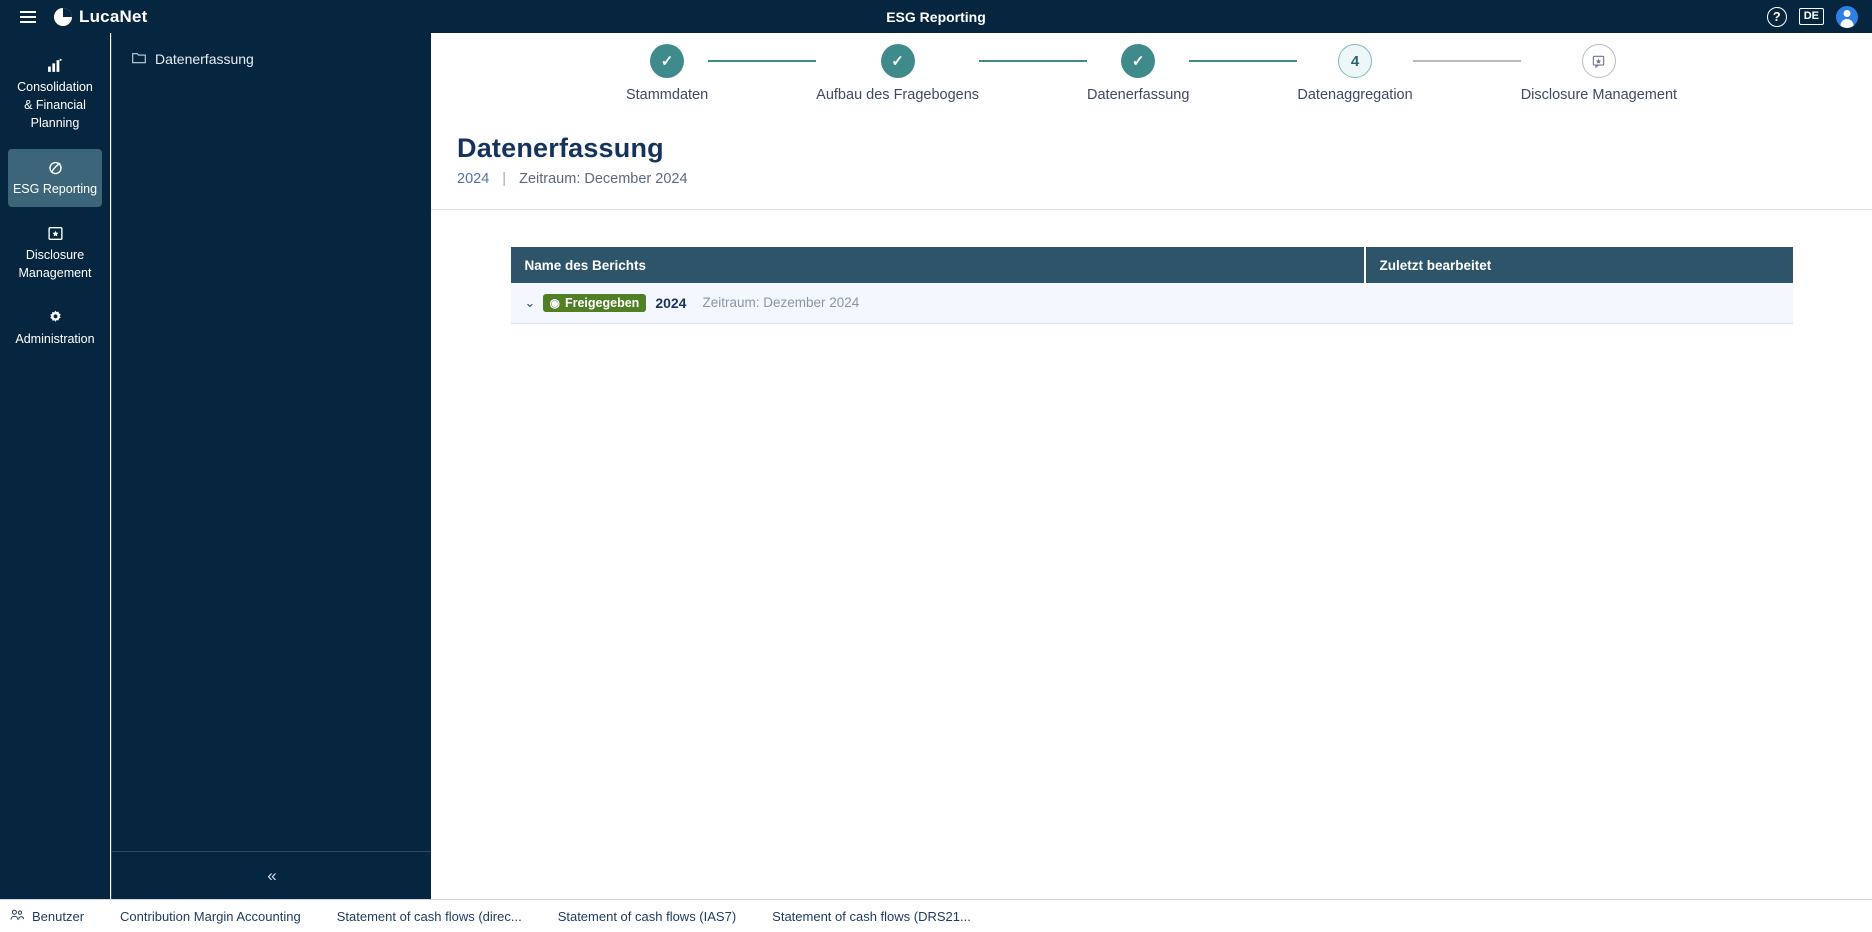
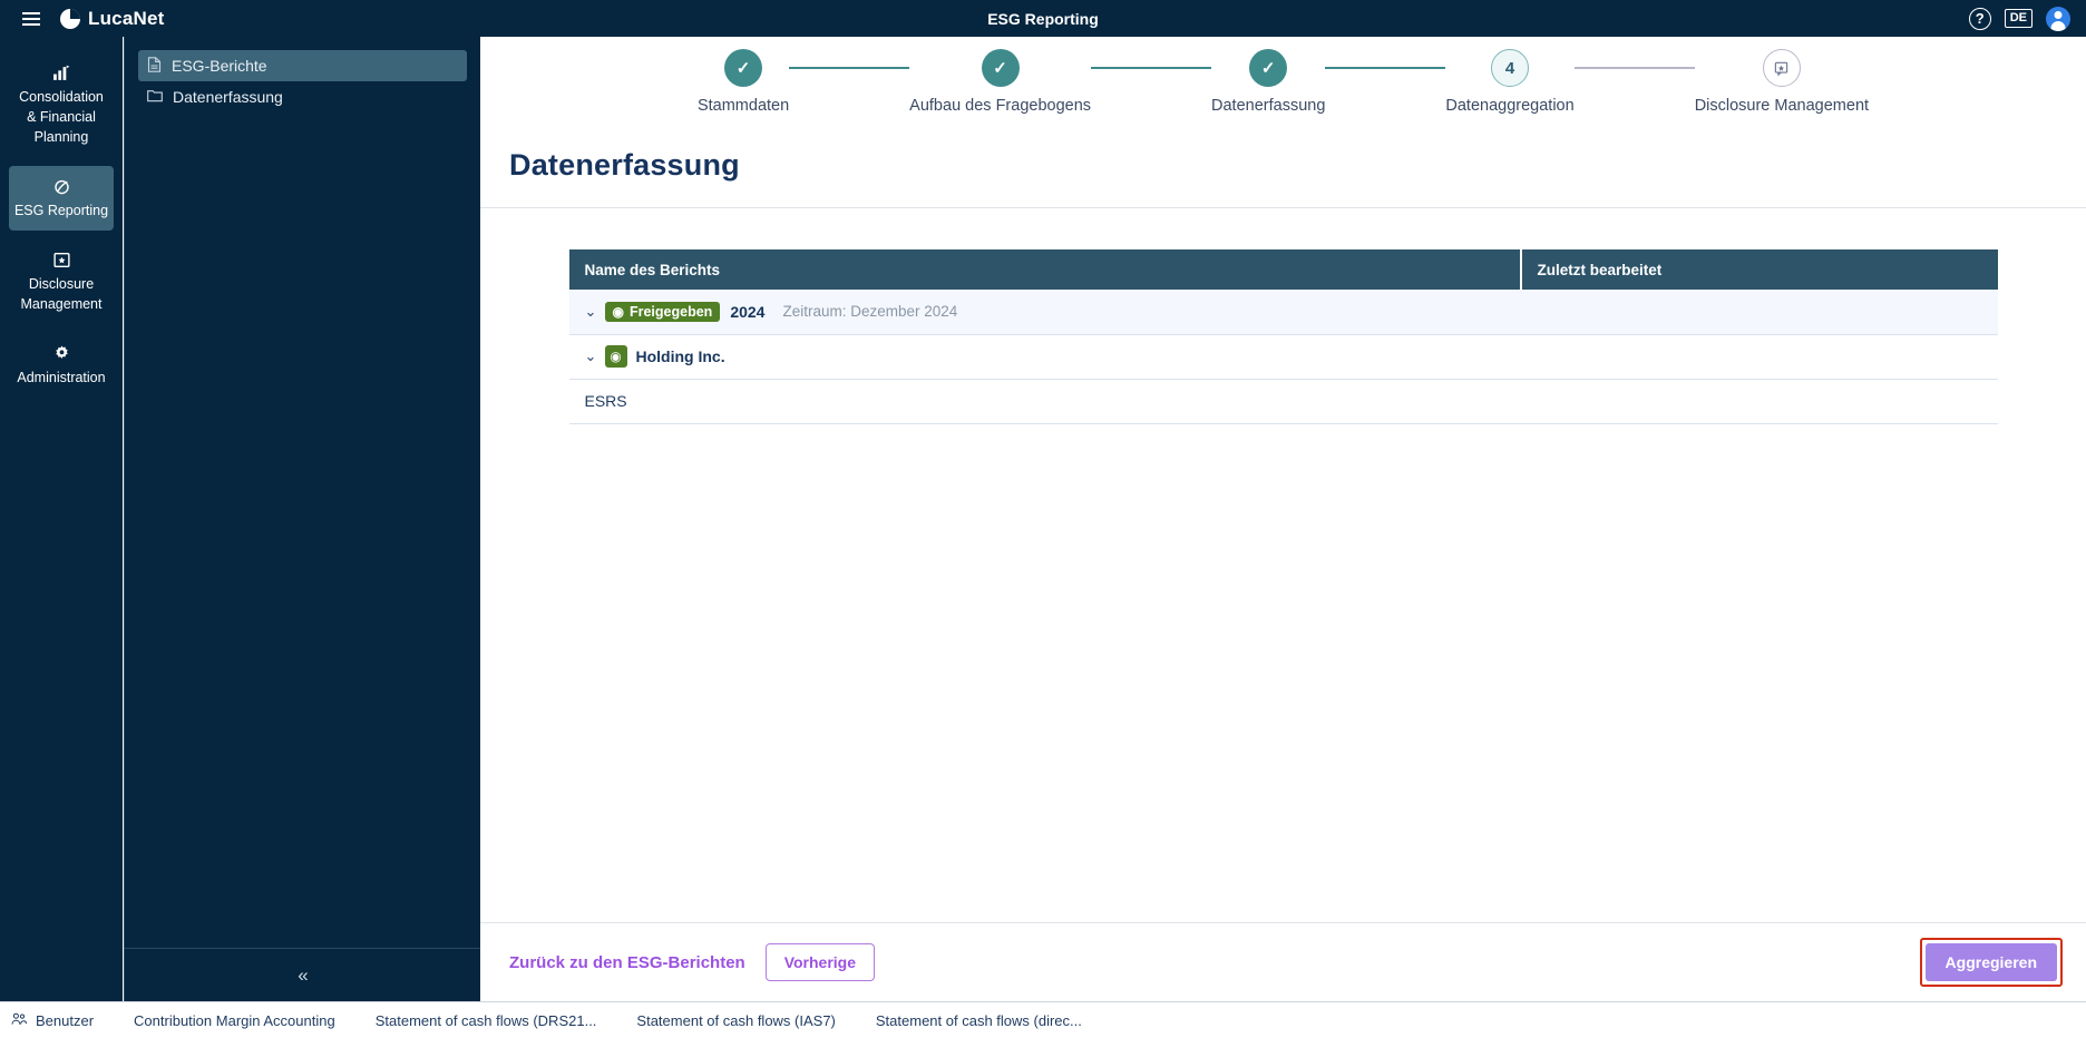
  LucaNet
  ESG Reporting
  ?
  DE
  Consolidation & Financial Planning
  ESG Reporting
  Disclosure Management
  Administration
+ ESG-Berichte
  Datenerfassung
  «
  ✓
  Stammdaten
  ✓
  Aufbau des Fragebogens
  ✓
  Datenerfassung
  4
  Datenaggregation
  Disclosure Management
  Datenerfassung
- 2024 | Zeitraum: December 2024
  Name des Berichts	Zuletzt bearbeitet
  ⌄ ◉ Freigegeben 2024 Zeitraum: Dezember 2024
+ ⌄ ◉ Holding Inc.
+ ESRS
+ Zurück zu den ESG-Berichten
+ Vorherige
+ Aggregieren
  Benutzer
  Contribution Margin Accounting
- Statement of cash flows (direc...
+ Statement of cash flows (DRS21...
  Statement of cash flows (IAS7)
- Statement of cash flows (DRS21...
+ Statement of cash flows (direc...
